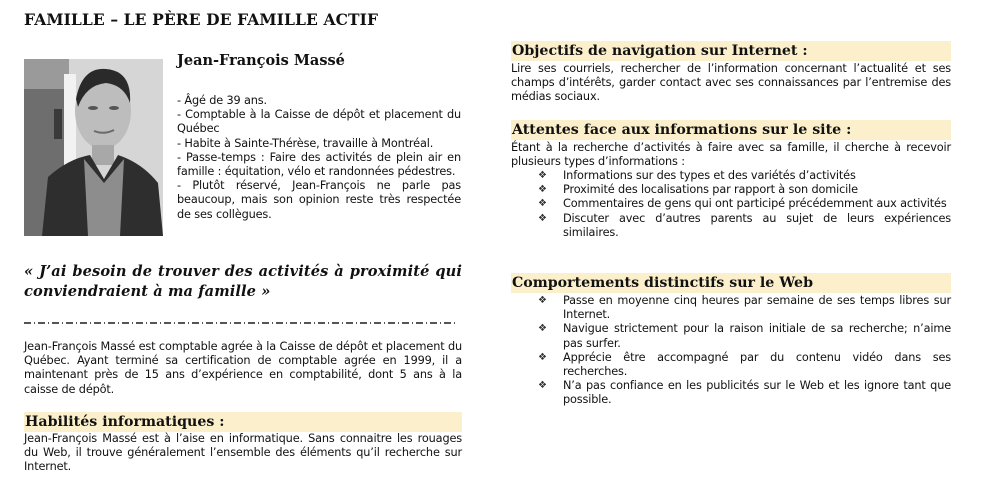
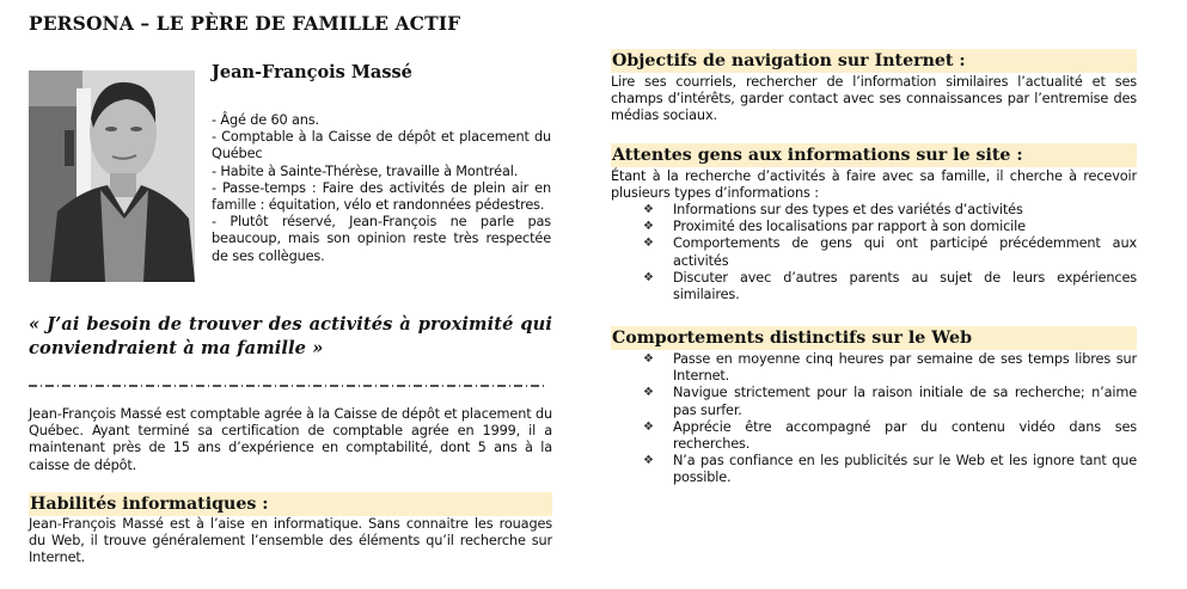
- FAMILLE – LE PÈRE DE FAMILLE ACTIF
+ PERSONA – LE PÈRE DE FAMILLE ACTIF
  Jean-François Massé
- - Âgé de 39 ans.
+ - Âgé de 60 ans.
  - Comptable à la Caisse de dépôt et placement du Québec
  - Habite à Sainte-Thérèse, travaille à Montréal.
  - Passe-temps : Faire des activités de plein air en famille : équitation, vélo et randonnées pédestres.
  - Plutôt réservé, Jean-François ne parle pas beaucoup, mais son opinion reste très respectée de ses collègues.
  « J’ai besoin de trouver des activités à proximité qui conviendraient à ma famille »
  Jean-François Massé est comptable agrée à la Caisse de dépôt et placement du Québec. Ayant terminé sa certification de comptable agrée en 1999, il a maintenant près de 15 ans d’expérience en comptabilité, dont 5 ans à la caisse de dépôt.
  Habilités informatiques :
  Jean-François Massé est à l’aise en informatique. Sans connaitre les rouages du Web, il trouve généralement l’ensemble des éléments qu’il recherche sur Internet.
  Objectifs de navigation sur Internet :
- Lire ses courriels, rechercher de l’information concernant l’actualité et ses champs d’intérêts, garder contact avec ses connaissances par l’entremise des médias sociaux.
+ Lire ses courriels, rechercher de l’information similaires l’actualité et ses champs d’intérêts, garder contact avec ses connaissances par l’entremise des médias sociaux.
- Attentes face aux informations sur le site :
+ Attentes gens aux informations sur le site :
  Étant à la recherche d’activités à faire avec sa famille, il cherche à recevoir plusieurs types d’informations :
  ❖
  Informations sur des types et des variétés d’activités
  ❖
  Proximité des localisations par rapport à son domicile
  ❖
- Commentaires de gens qui ont participé précédemment aux activités
+ Comportements de gens qui ont participé précédemment aux activités
  ❖
  Discuter avec d’autres parents au sujet de leurs expériences similaires.
  Comportements distinctifs sur le Web
  ❖
  Passe en moyenne cinq heures par semaine de ses temps libres sur Internet.
  ❖
  Navigue strictement pour la raison initiale de sa recherche; n’aime pas surfer.
  ❖
  Apprécie être accompagné par du contenu vidéo dans ses recherches.
  ❖
  N’a pas confiance en les publicités sur le Web et les ignore tant que possible.
